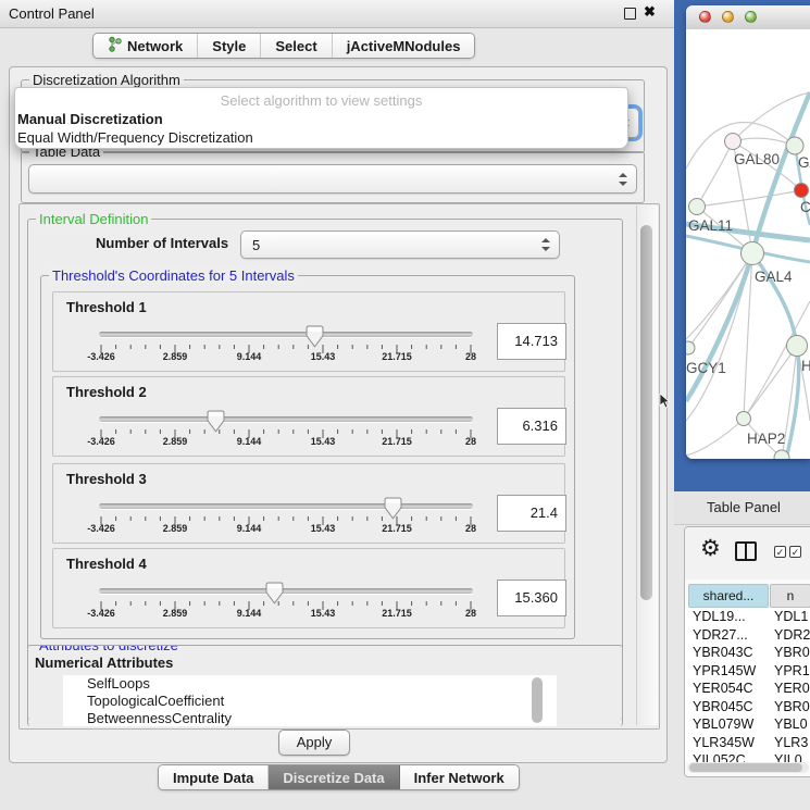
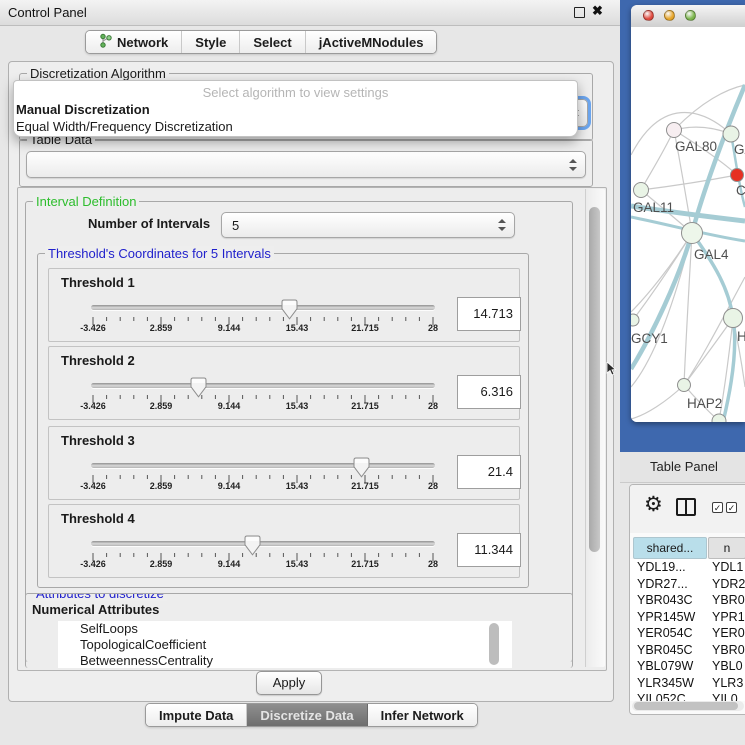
  Control Panel
  ✖
  Network
  Style
  Select
  jActiveMNodules
  Discretization Algorithm
  Select algorithm to view settings
  Manual Discretization
  Equal Width/Frequency Discretization
  Table Data
  Interval Definition
  Number of Intervals
  5
  Threshold's Coordinates for 5 Intervals
  Threshold 1
  -3.426
  2.859
  9.144
  15.43
  21.715
  28
  14.713
  Threshold 2
  -3.426
  2.859
  9.144
  15.43
  21.715
  28
  6.316
  Threshold 3
  -3.426
  2.859
  9.144
  15.43
  21.715
  28
  21.4
  Threshold 4
  -3.426
  2.859
  9.144
  15.43
  21.715
  28
- 15.360
+ 11.344
  Attributes to discretize
  Numerical Attributes
  SelfLoops
  TopologicalCoefficient
  BetweennessCentrality
  Apply
  Impute Data
  Discretize Data
  Infer Network
  GAL80
  C
  GAL11
  GAL4
  GCY1
  H
  HAP2
  Table Panel
  ⚙
  ✓
  ✓
  shared...
  n
  YDL19...
  YDL1
  YDR27...
  YDR2
  YBR043C
  YBR0
  YPR145W
  YPR1
  YER054C
  YER0
  YBR045C
  YBR0
  YBL079W
  YBL0
  YLR345W
  YLR3
  YIL052C
  YIL0
